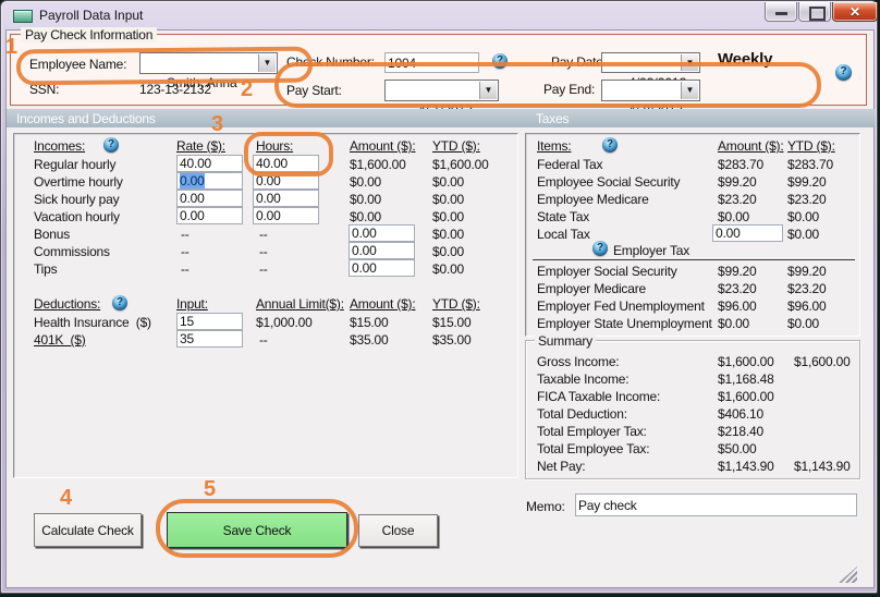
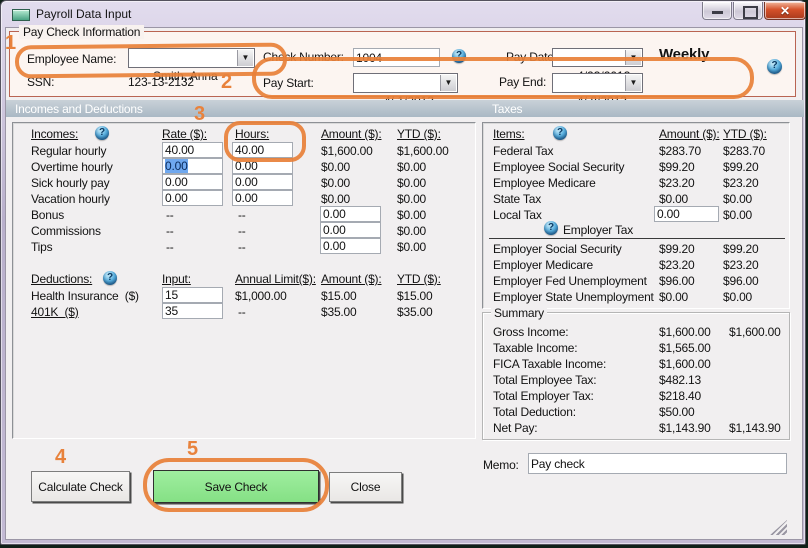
  Payroll Data Input
  Pay Check Information
  Employee Name:
  Smith, Anna
  ▼
  Check Number:
  1004
  Pay Date
  ▼
  Weekly
  SSN:
  123-13-2132
  Pay Start:
  ▼
  Pay End:
  ▼
  Incomes and Deductions
  Taxes
  Incomes:
  Rate ($):
  Hours:
  Amount ($):
  YTD ($):
  Regular hourly
  40.00
  40.00
  $1,600.00
  $1,600.00
  Overtime hourly
  0.00
  0.00
  $0.00
  $0.00
  Sick hourly pay
  0.00
  0.00
  $0.00
  $0.00
  Vacation hourly
  0.00
  0.00
  $0.00
  $0.00
  Bonus
  --
  --
  0.00
  $0.00
  Commissions
  --
  --
  0.00
  $0.00
  Tips
  --
  --
  0.00
  $0.00
  Deductions:
  Input:
  Annual Limit($):
  Amount ($):
  YTD ($):
  Health Insurance ($)
  15
  $1,000.00
  $15.00
  $15.00
  401K ($)
  35
  --
  $35.00
  $35.00
  Items:
  Amount ($):
  YTD ($):
  Federal Tax
  $283.70
  $283.70
  Employee Social Security
  $99.20
  $99.20
  Employee Medicare
  $23.20
  $23.20
  State Tax
  $0.00
  $0.00
  Local Tax
  0.00
  $0.00
  Employer Tax
  Employer Social Security
  $99.20
  $99.20
  Employer Medicare
  $23.20
  $23.20
  Employer Fed Unemployment
  $96.00
  $96.00
  Employer State Unemployment
  $0.00
  $0.00
  Summary
  Gross Income:
  $1,600.00
  $1,600.00
  Taxable Income:
- $1,168.48
+ $1,565.00
  FICA Taxable Income:
  $1,600.00
- Total Deduction:
+ Total Employee Tax:
- $406.10
+ $482.13
  Total Employer Tax:
  $218.40
- Total Employee Tax:
+ Total Deduction:
  $50.00
  Net Pay:
  $1,143.90
  $1,143.90
  Calculate Check
  Save Check
  Close
  Memo:
  Pay check
  1
  2
  3
  4
  5
